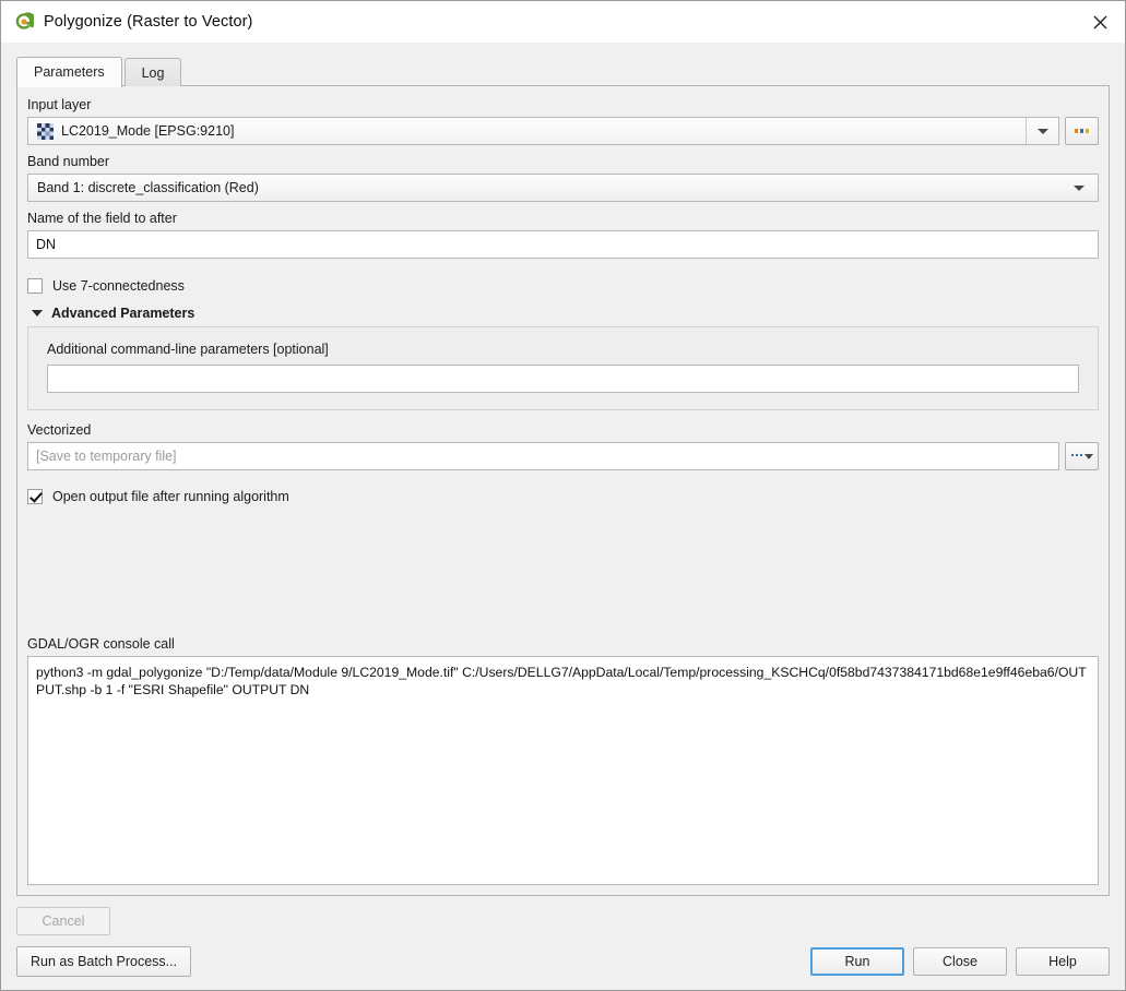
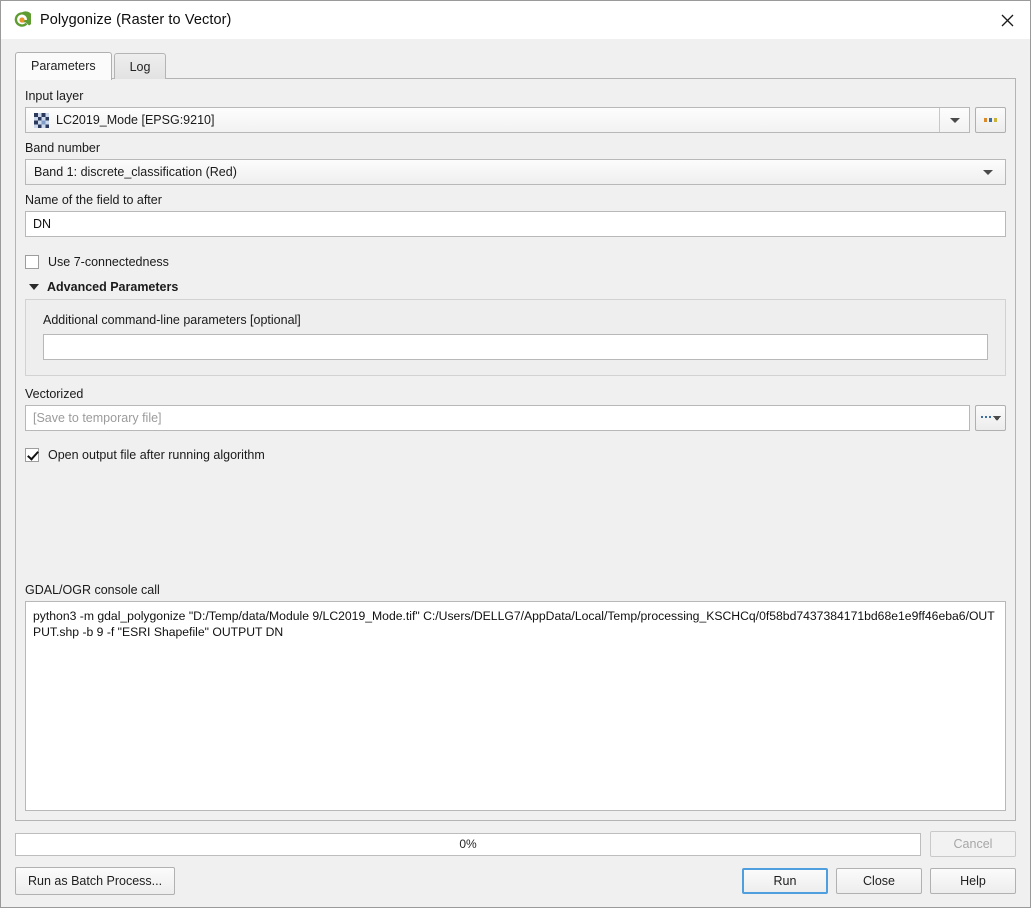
  Polygonize (Raster to Vector)
  Parameters
  Log
  Input layer
  LC2019_Mode [EPSG:9210]
  Band number
  Band 1: discrete_classification (Red)
  Name of the field to after
  DN
  Use 7-connectedness
  Advanced Parameters
  Additional command-line parameters [optional]
  Vectorized
  [Save to temporary file]
  Open output file after running algorithm
  GDAL/OGR console call
- python3 -m gdal_polygonize "D:/Temp/data/Module 9/LC2019_Mode.tif" C:/Users/DELLG7/AppData/Local/Temp/processing_KSCHCq/0f58bd7437384171bd68e1e9ff46eba6/OUTPUT.shp -b 1 -f "ESRI Shapefile" OUTPUT DN
+ python3 -m gdal_polygonize "D:/Temp/data/Module 9/LC2019_Mode.tif" C:/Users/DELLG7/AppData/Local/Temp/processing_KSCHCq/0f58bd7437384171bd68e1e9ff46eba6/OUTPUT.shp -b 9 -f "ESRI Shapefile" OUTPUT DN
+ 0%
  Cancel
  Run as Batch Process...
  Run
  Close
  Help
